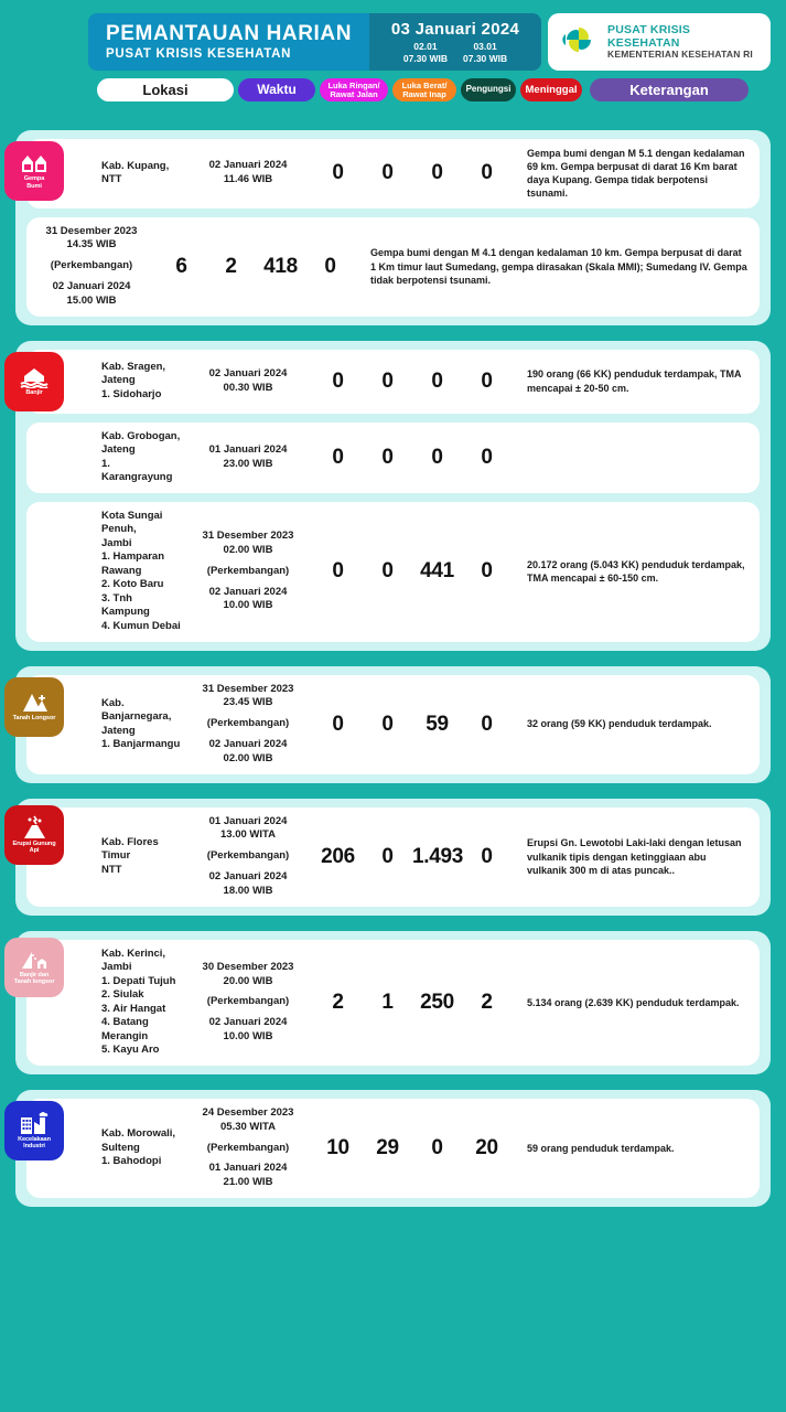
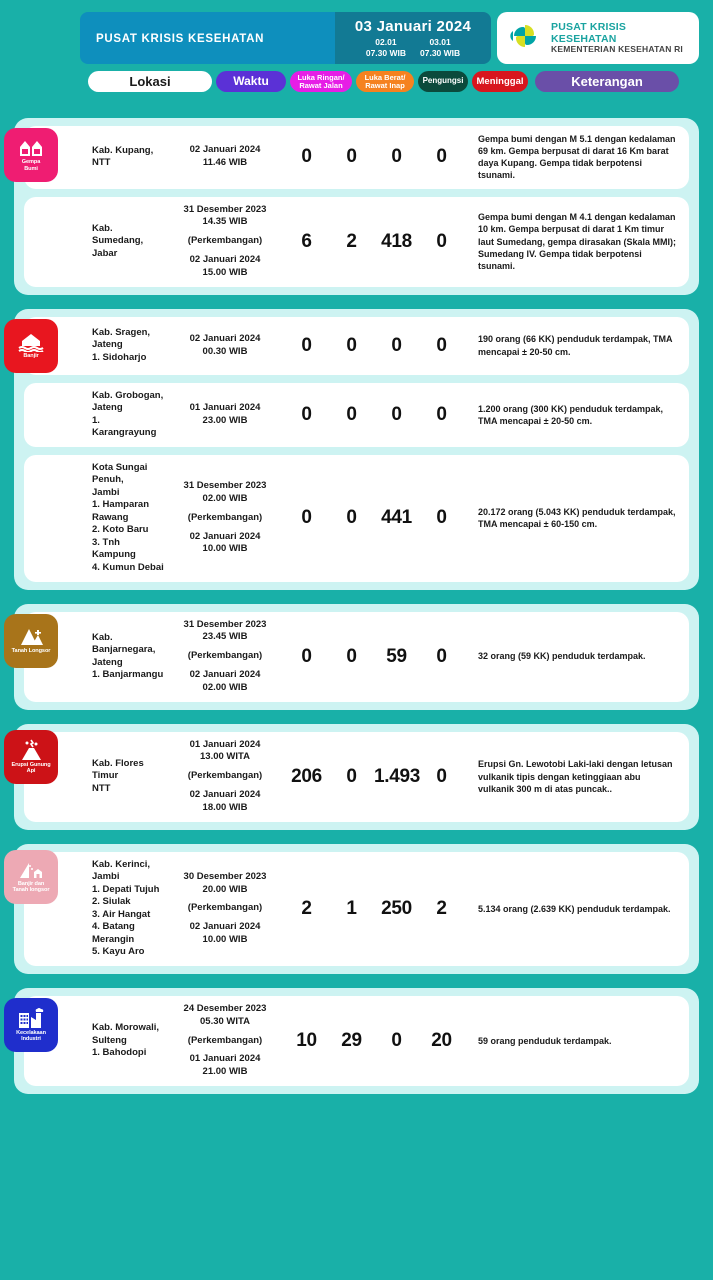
- PEMANTAUAN HARIAN
  PUSAT KRISIS KESEHATAN
  03 Januari 2024
  02.01
  07.30 WIB
  03.01
  07.30 WIB
  PUSAT KRISIS KESEHATAN
  KEMENTERIAN KESEHATAN RI
  Lokasi
  Waktu
  Luka Ringan/
  Rawat Jalan
  Luka Berat/
  Rawat Inap
  Pengungsi
  Meninggal
  Keterangan
  Kab. Kupang,
  NTT
  02 Januari 2024
  11.46 WIB
  0
  0
  0
  0
  Gempa bumi dengan M 5.1 dengan kedalaman 69 km. Gempa berpusat di darat 16 Km barat daya Kupang. Gempa tidak berpotensi tsunami.
+ Kab. Sumedang,
+ Jabar
  31 Desember 2023
  14.35 WIB
  (Perkembangan)
  02 Januari 2024
  15.00 WIB
  6
  2
  418
  0
  Gempa bumi dengan M 4.1 dengan kedalaman 10 km. Gempa berpusat di darat 1 Km timur laut Sumedang, gempa dirasakan (Skala MMI); Sumedang IV. Gempa tidak berpotensi tsunami.
  Kab. Sragen,
  Jateng
  1. Sidoharjo
  02 Januari 2024
  00.30 WIB
  0
  0
  0
  0
  190 orang (66 KK) penduduk terdampak, TMA mencapai ± 20-50 cm.
  Kab. Grobogan,
  Jateng
  1. Karangrayung
  01 Januari 2024
  23.00 WIB
  0
  0
  0
  0
+ 1.200 orang (300 KK) penduduk terdampak, TMA mencapai ± 20-50 cm.
  Kota Sungai Penuh,
  Jambi
  1. Hamparan Rawang
  2. Koto Baru
  3. Tnh Kampung
  4. Kumun Debai
  31 Desember 2023
  02.00 WIB
  (Perkembangan)
  02 Januari 2024
  10.00 WIB
  0
  0
  441
  0
  20.172 orang (5.043 KK) penduduk terdampak, TMA mencapai ± 60-150 cm.
  Kab. Banjarnegara,
  Jateng
  1. Banjarmangu
  31 Desember 2023
  23.45 WIB
  (Perkembangan)
  02 Januari 2024
  02.00 WIB
  0
  0
  59
  0
  32 orang (59 KK) penduduk terdampak.
  Kab. Flores Timur
  NTT
  01 Januari 2024
  13.00 WITA
  (Perkembangan)
  02 Januari 2024
  18.00 WIB
  206
  0
  1.493
  0
  Erupsi Gn. Lewotobi Laki-laki dengan letusan vulkanik tipis dengan ketinggiaan abu vulkanik 300 m di atas puncak..
  Kab. Kerinci,
  Jambi
  1. Depati Tujuh
  2. Siulak
  3. Air Hangat
  4. Batang Merangin
  5. Kayu Aro
  30 Desember 2023
  20.00 WIB
  (Perkembangan)
  02 Januari 2024
  10.00 WIB
  2
  1
  250
  2
  5.134 orang (2.639 KK) penduduk terdampak.
  Kab. Morowali,
  Sulteng
  1. Bahodopi
  24 Desember 2023
  05.30 WITA
  (Perkembangan)
  01 Januari 2024
  21.00 WIB
  10
  29
  0
  20
  59 orang penduduk terdampak.
